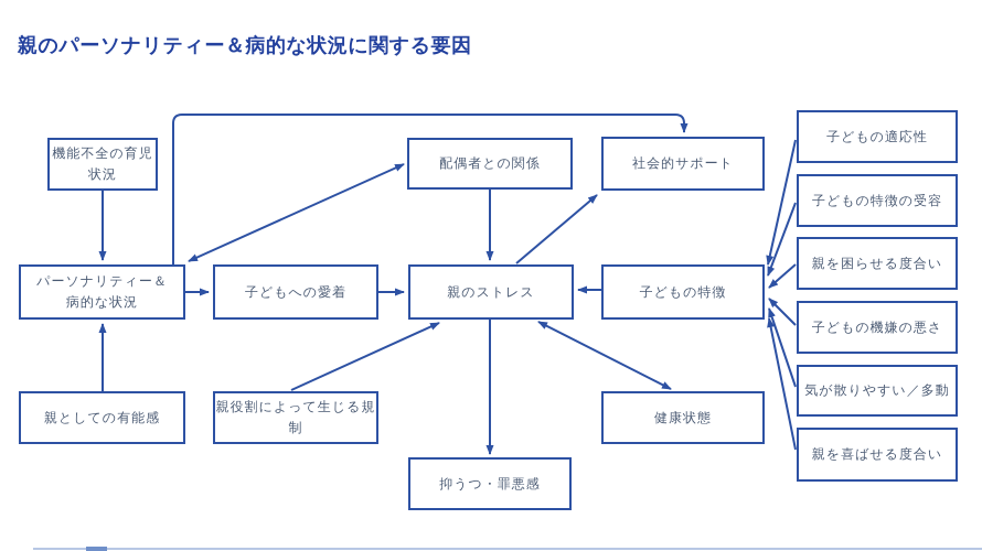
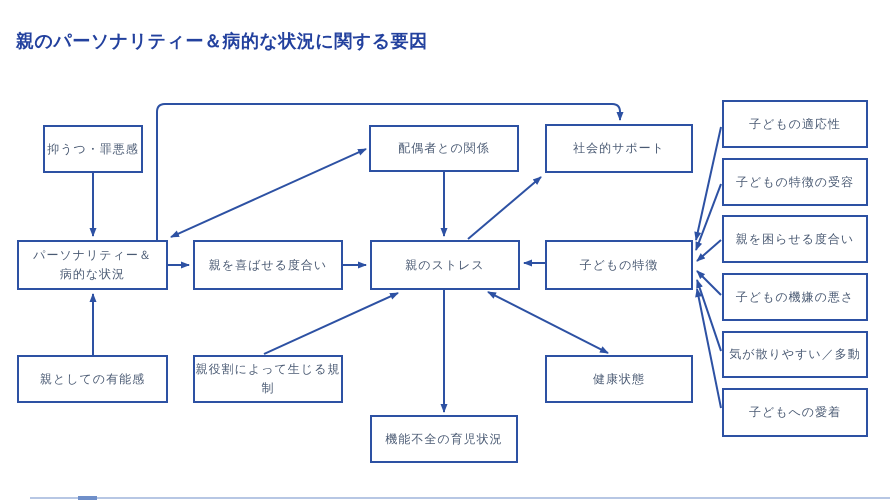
  親のパーソナリティー＆病的な状況に関する要因
- 機能不全の育児状況
+ 抑うつ・罪悪感
  配偶者との関係
  社会的サポート
  パーソナリティー＆
  病的な状況
- 子どもへの愛着
+ 親を喜ばせる度合い
  親のストレス
  子どもの特徴
  親としての有能感
  親役割によって生じる規制
  健康状態
- 抑うつ・罪悪感
+ 機能不全の育児状況
  子どもの適応性
  子どもの特徴の受容
  親を困らせる度合い
  子どもの機嫌の悪さ
  気が散りやすい／多動
- 親を喜ばせる度合い
+ 子どもへの愛着
